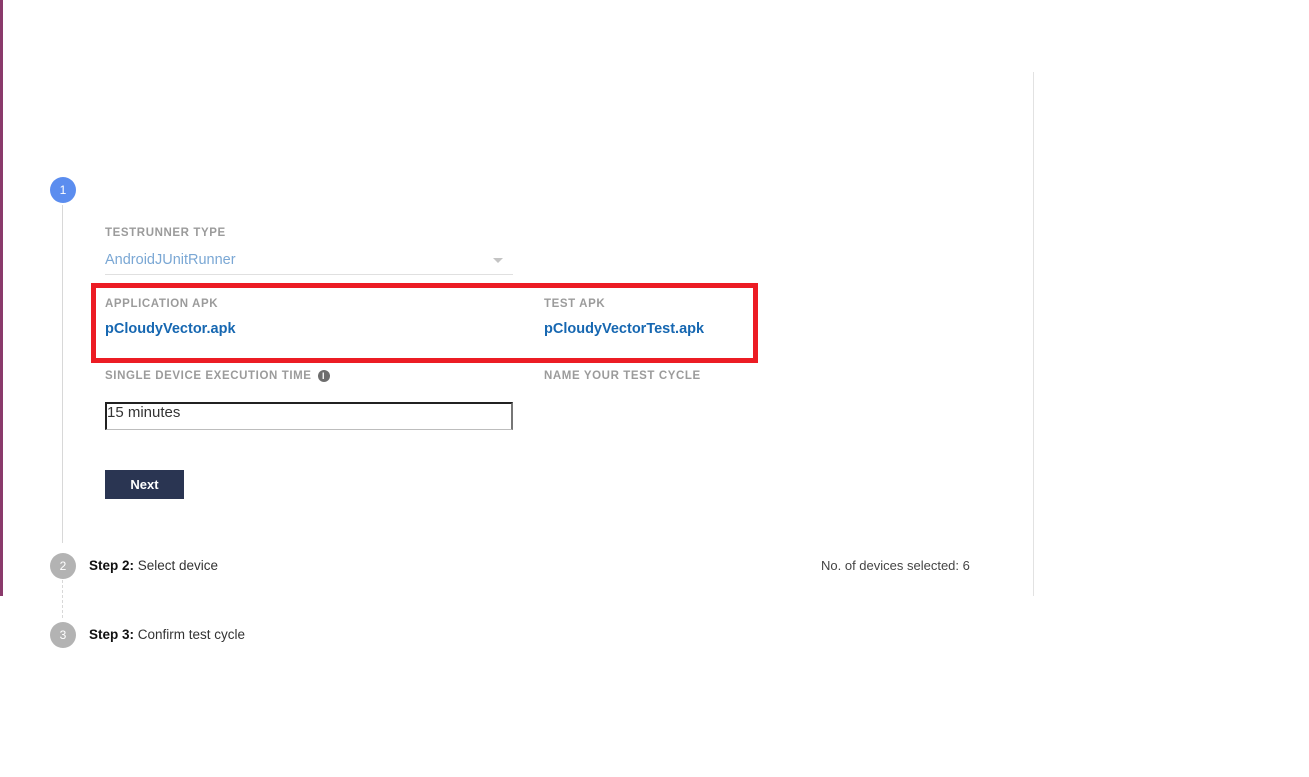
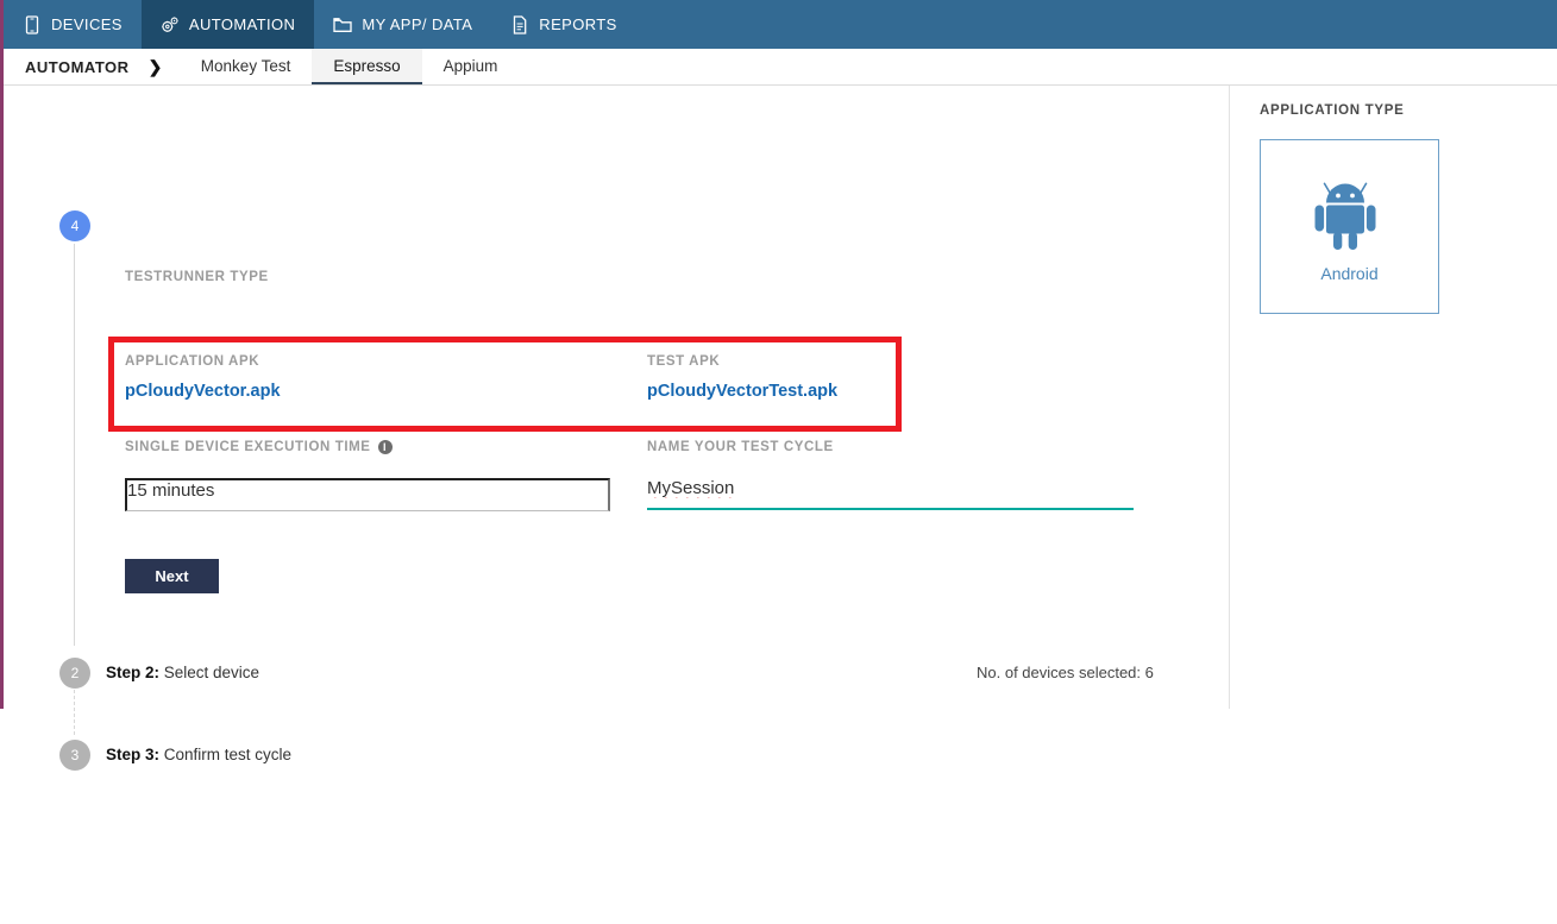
+ DEVICES
+ AUTOMATION
+ MY APP/ DATA
+ REPORTS
+ AUTOMATOR
+ ❯
+ Monkey Test
+ Espresso
+ Appium
- 1
+ 4
  TESTRUNNER TYPE
- AndroidJUnitRunner
  APPLICATION APK
  pCloudyVector.apk
  TEST APK
  pCloudyVectorTest.apk
  SINGLE DEVICE EXECUTION TIME
  I
  15 minutes
  NAME YOUR TEST CYCLE
+ MySession
  Next
  2
  Step 2: Select device
  No. of devices selected: 6
  3
  Step 3: Confirm test cycle
+ APPLICATION TYPE
+ Android
